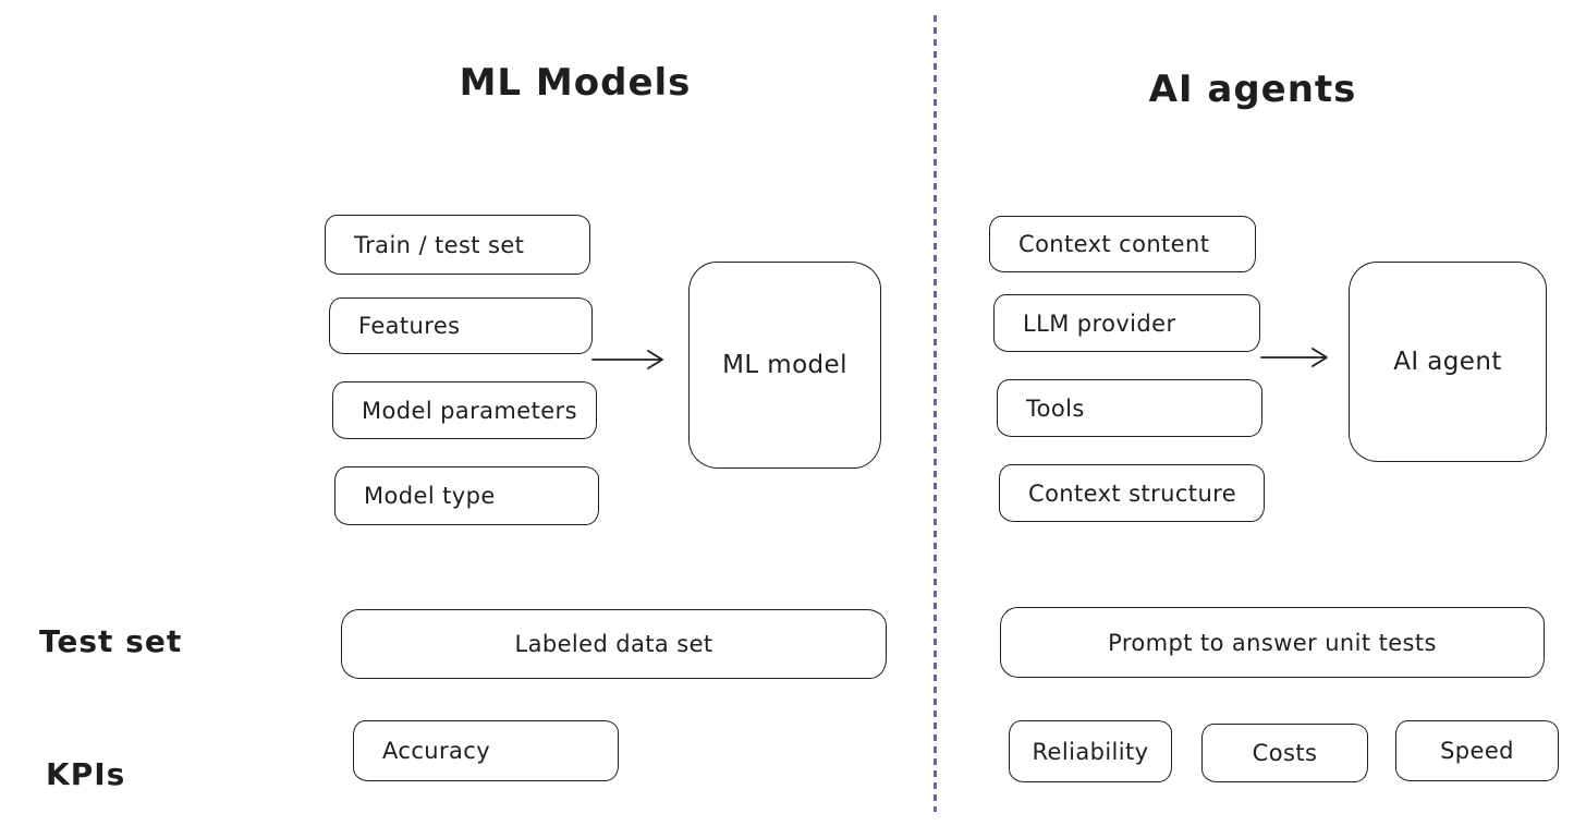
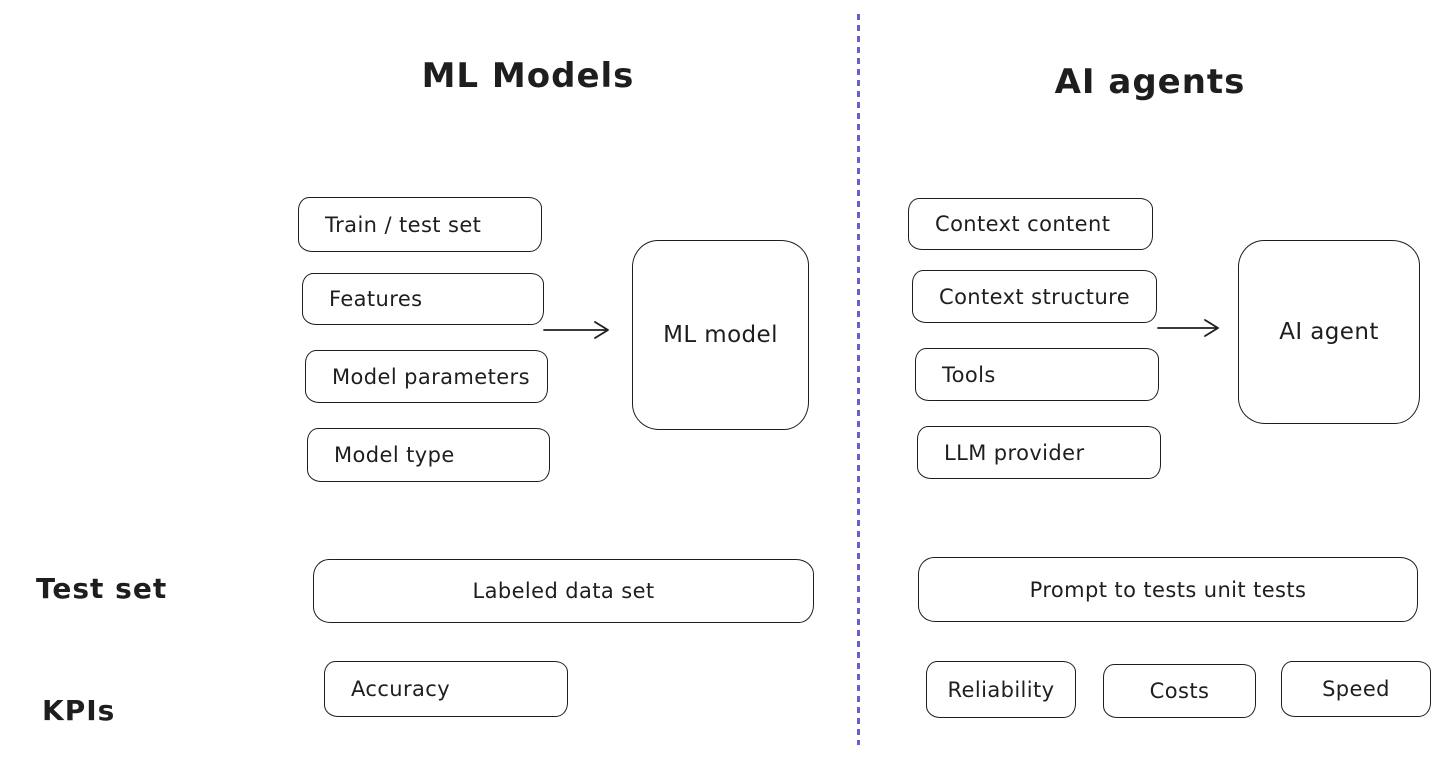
  Test set
  KPIs
  ML Models
  Train / test set
  Features
  Model parameters
  Model type
  ML model
  Labeled data set
  Accuracy
  AI agents
  Context content
- LLM provider
+ Context structure
  Tools
- Context structure
+ LLM provider
  AI agent
- Prompt to answer unit tests
+ Prompt to tests unit tests
  Reliability
  Costs
  Speed
